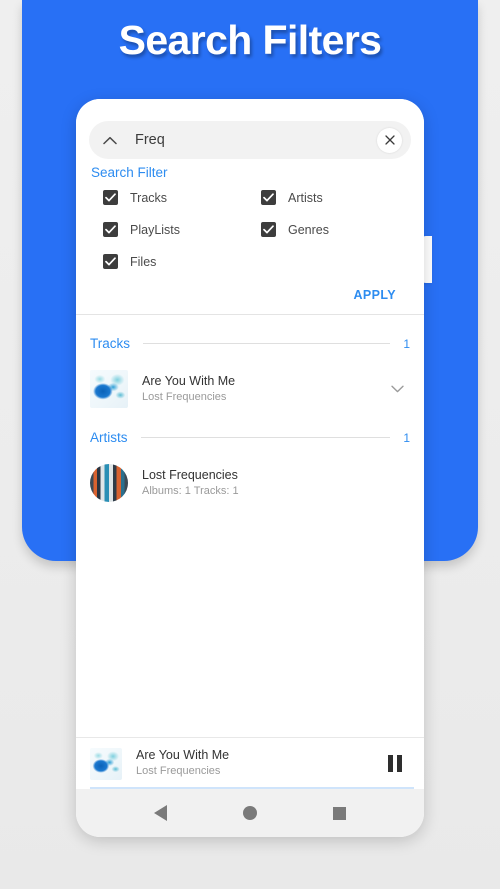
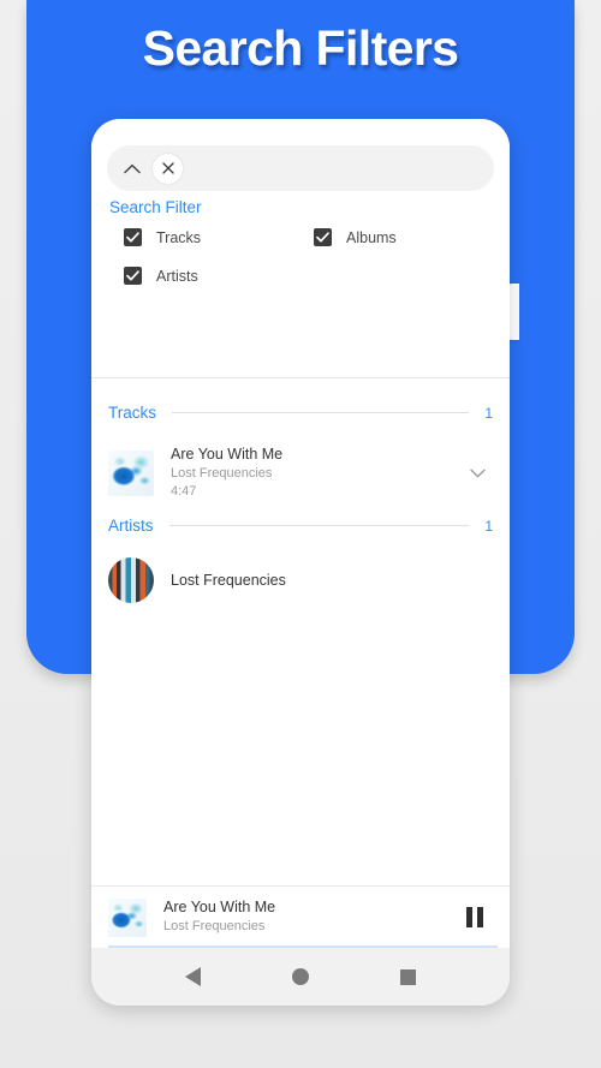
  Search Filters
- Freq
  Search Filter
  Tracks
+ Albums
  Artists
- PlayLists
- Genres
- Files
- APPLY
  Tracks
  1
  Are You With Me
  Lost Frequencies
+ 4:47
  Artists
  1
  Lost Frequencies
- Albums: 1 Tracks: 1
  Are You With Me
  Lost Frequencies
